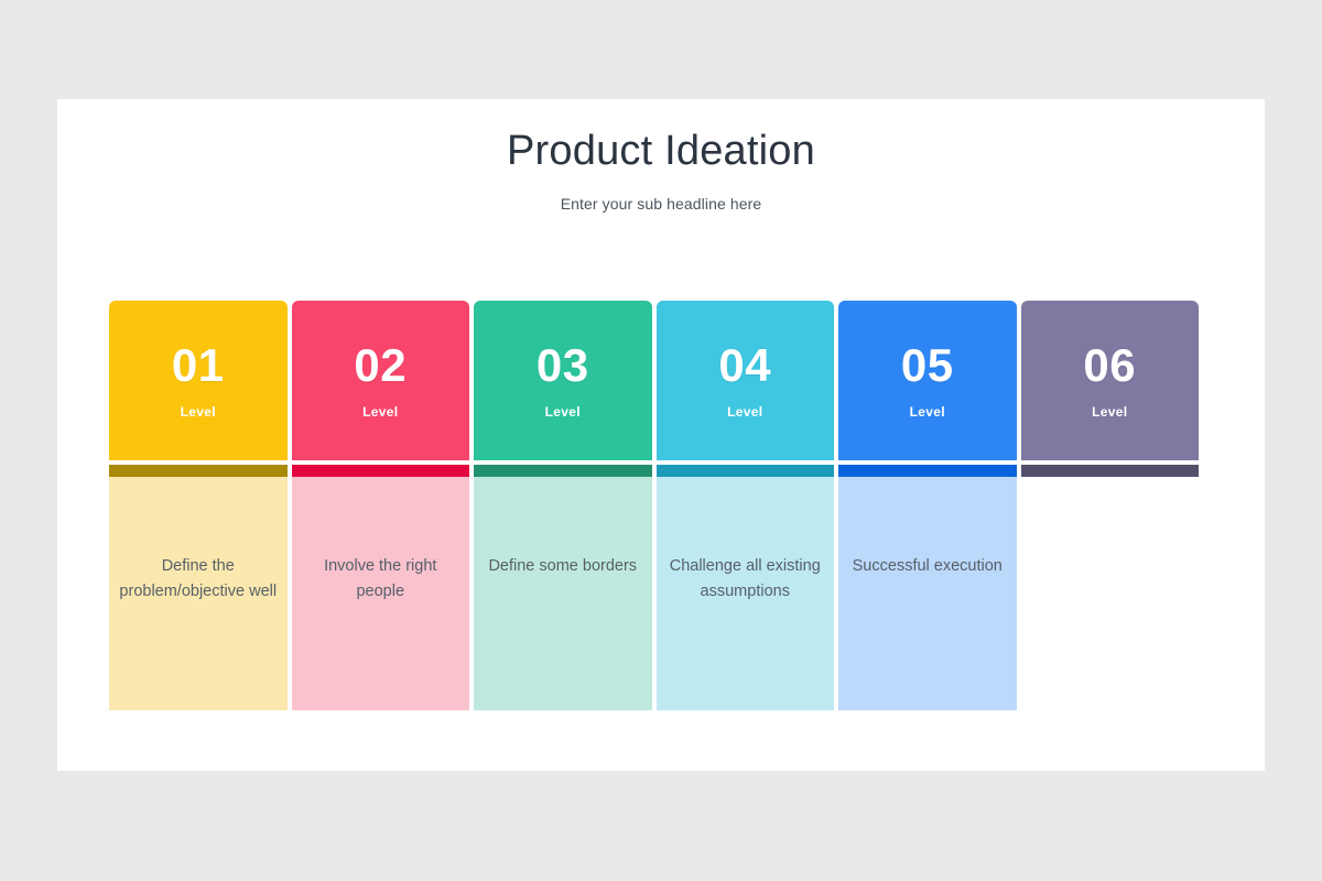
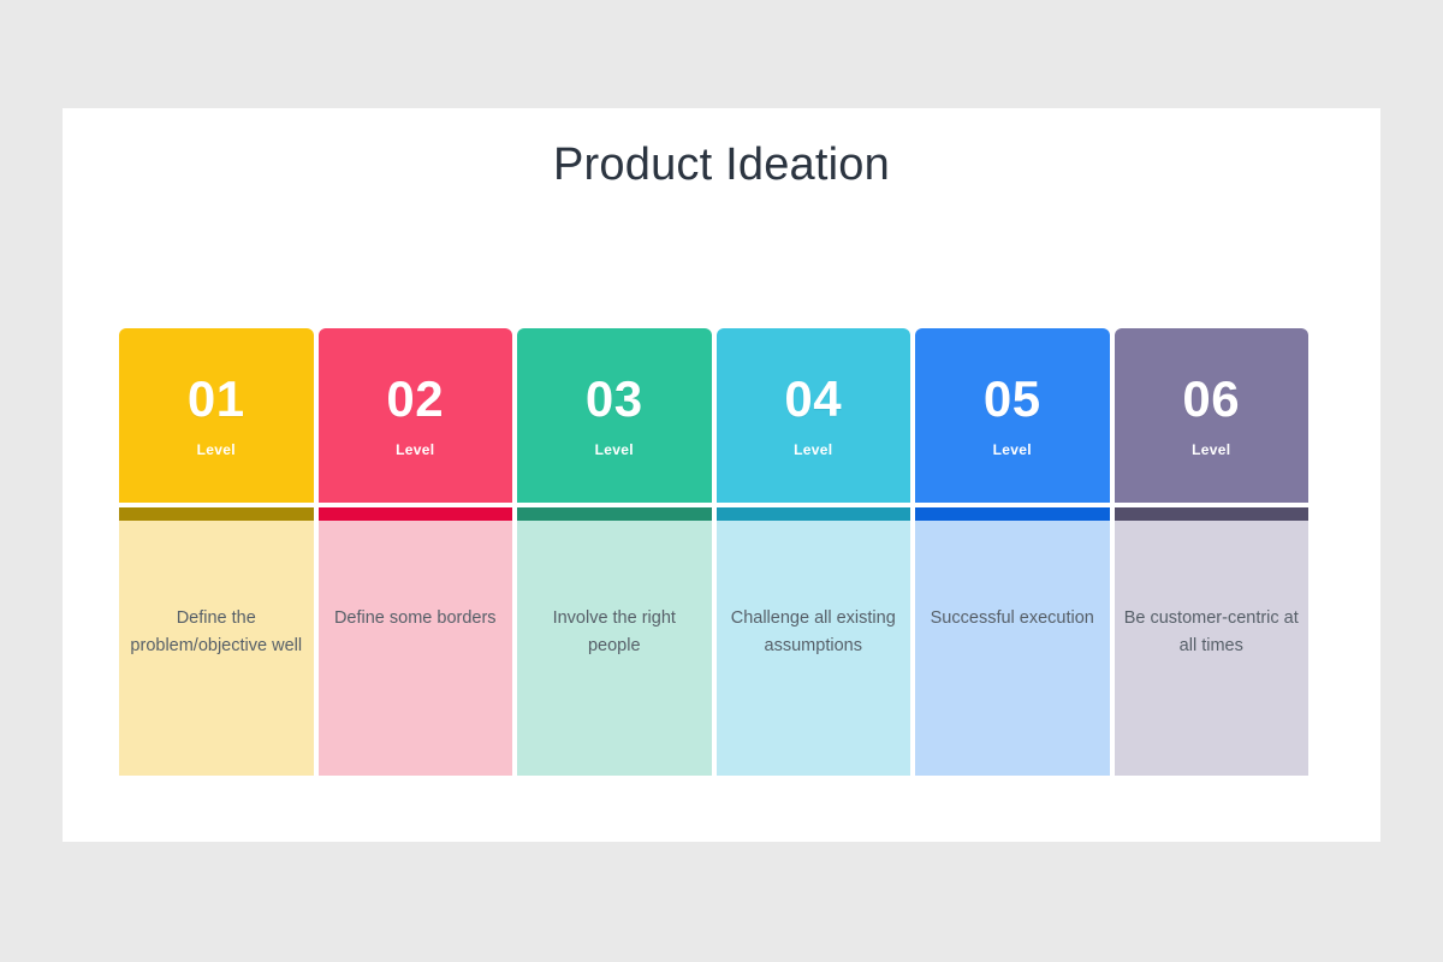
  Product Ideation
- Enter your sub headline here
  01
  Level
  Define the problem/objective well
  02
  Level
- Involve the right people
+ Define some borders
  03
  Level
- Define some borders
+ Involve the right people
  04
  Level
  Challenge all existing assumptions
  05
  Level
  Successful execution
  06
  Level
+ Be customer-centric at all times
